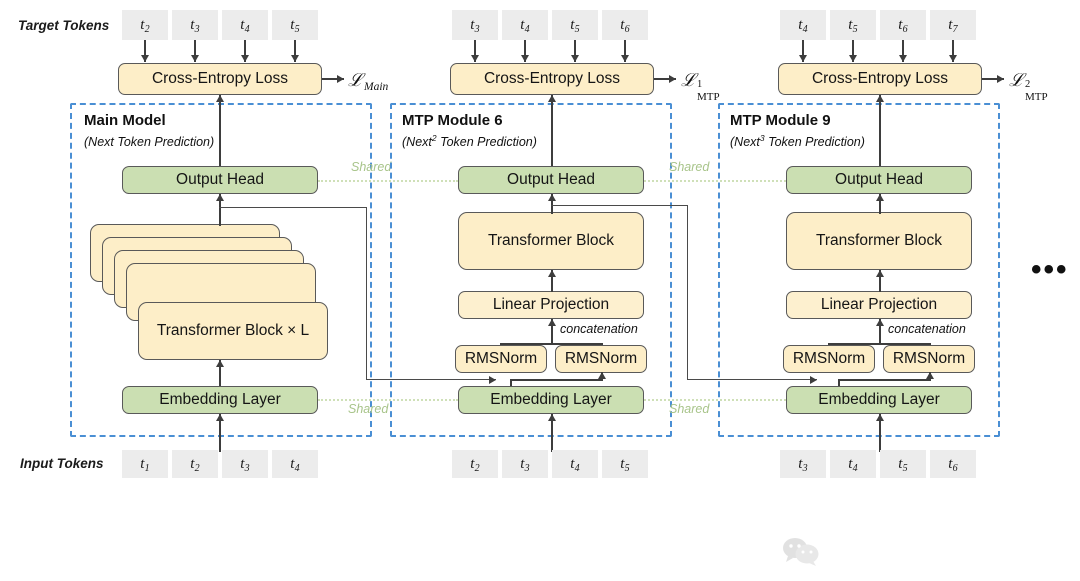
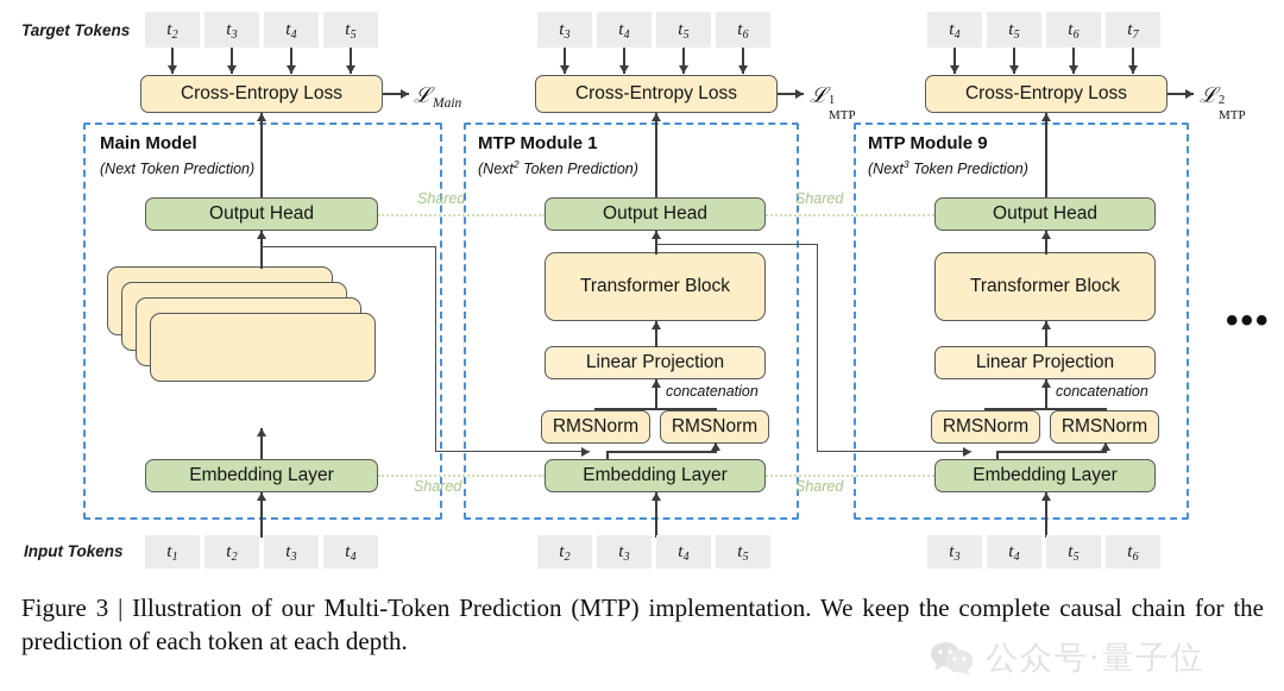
  Target Tokens
  Input Tokens
  t2
  t3
  t4
  t5
  Cross-Entropy Loss
  ℒ
  Main
  Main Model
  (Next Token Prediction)
  Output Head
  Shared
- Transformer Block × L
  Embedding Layer
  Shared
  t1
  t2
  t3
  t4
  t3
  t4
  t5
  t6
  Cross-Entropy Loss
  ℒ
  1
  MTP
- MTP Module 6
+ MTP Module 1
  (Next2 Token Prediction)
  Output Head
  Shared
  Transformer Block
  Linear Projection
  concatenation
  RMSNorm
  RMSNorm
  Embedding Layer
  Shared
  t2
  t3
  t4
  t5
  t4
  t5
  t6
  t7
  Cross-Entropy Loss
  ℒ
  2
  MTP
  MTP Module 9
  (Next3 Token Prediction)
  Output Head
  Transformer Block
  Linear Projection
  concatenation
  RMSNorm
  RMSNorm
  Embedding Layer
  t3
  t4
  t5
  t6
  •••
+ Figure 3 | Illustration of our Multi-Token Prediction (MTP) implementation. We keep the complete causal chain for the prediction of each token at each depth.
+ 公众号·量子位
